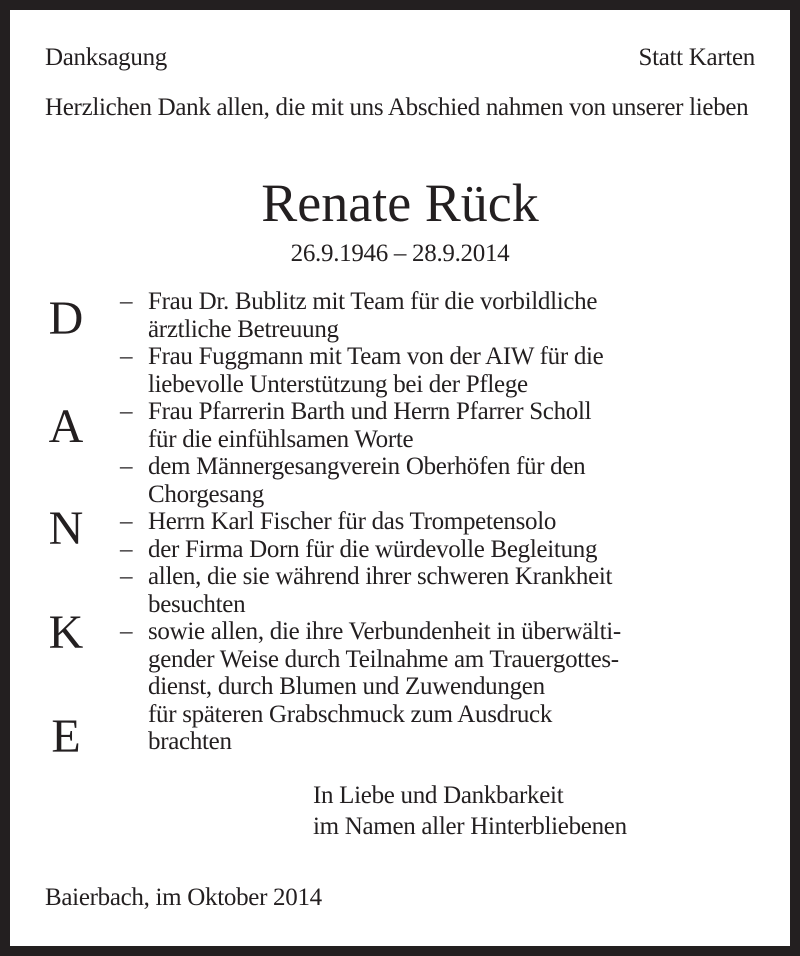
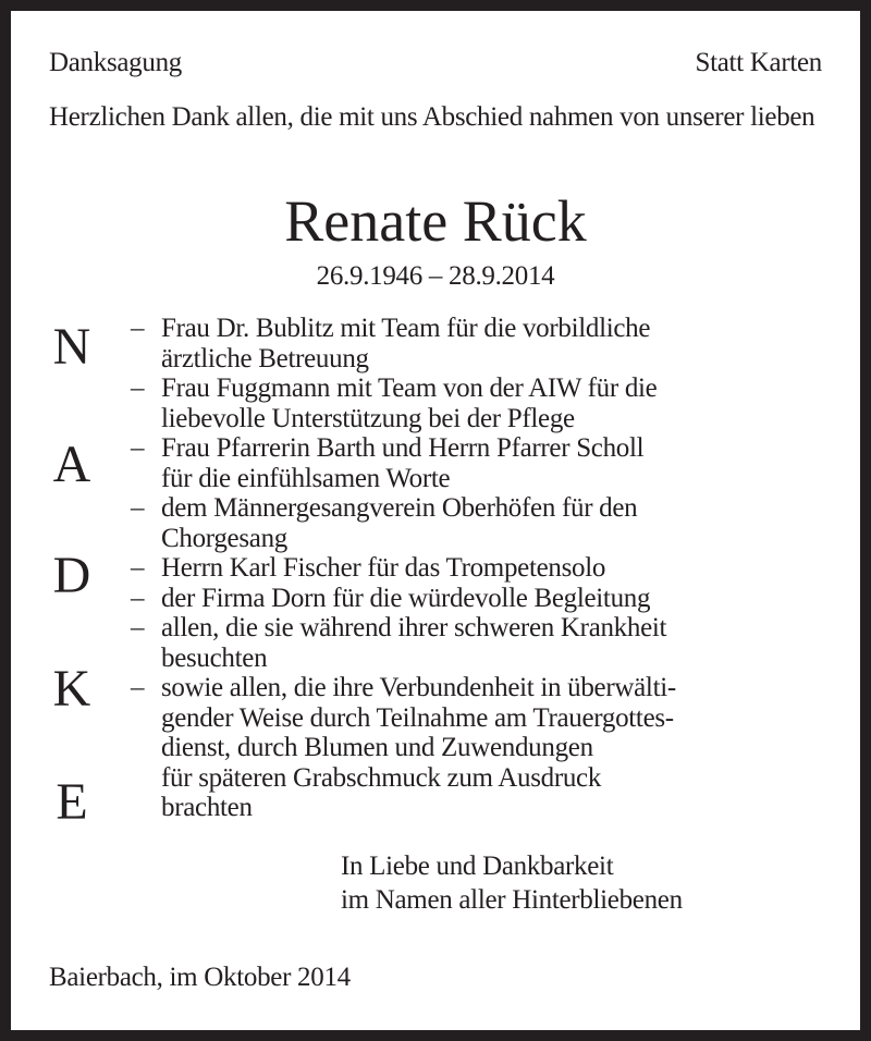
  Danksagung
  Statt Karten
  Herzlichen Dank allen, die mit uns Abschied nahmen von unserer lieben
  Renate Rück
  26.9.1946 – 28.9.2014
- D
+ N
  A
- N
+ D
  K
  E
  –
  Frau Dr. Bublitz mit Team für die vorbildliche
  ärztliche Betreuung
  –
  Frau Fuggmann mit Team von der AIW für die
  liebevolle Unterstützung bei der Pflege
  –
  Frau Pfarrerin Barth und Herrn Pfarrer Scholl
  für die einfühlsamen Worte
  –
  dem Männergesangverein Oberhöfen für den
  Chorgesang
  –
  Herrn Karl Fischer für das Trompetensolo
  –
  der Firma Dorn für die würdevolle Begleitung
  –
  allen, die sie während ihrer schweren Krankheit
  besuchten
  –
  sowie allen, die ihre Verbundenheit in überwälti-
  gender Weise durch Teilnahme am Trauergottes-
  dienst, durch Blumen und Zuwendungen
  für späteren Grabschmuck zum Ausdruck
  brachten
  In Liebe und Dankbarkeit
  im Namen aller Hinterbliebenen
  Baierbach, im Oktober 2014
